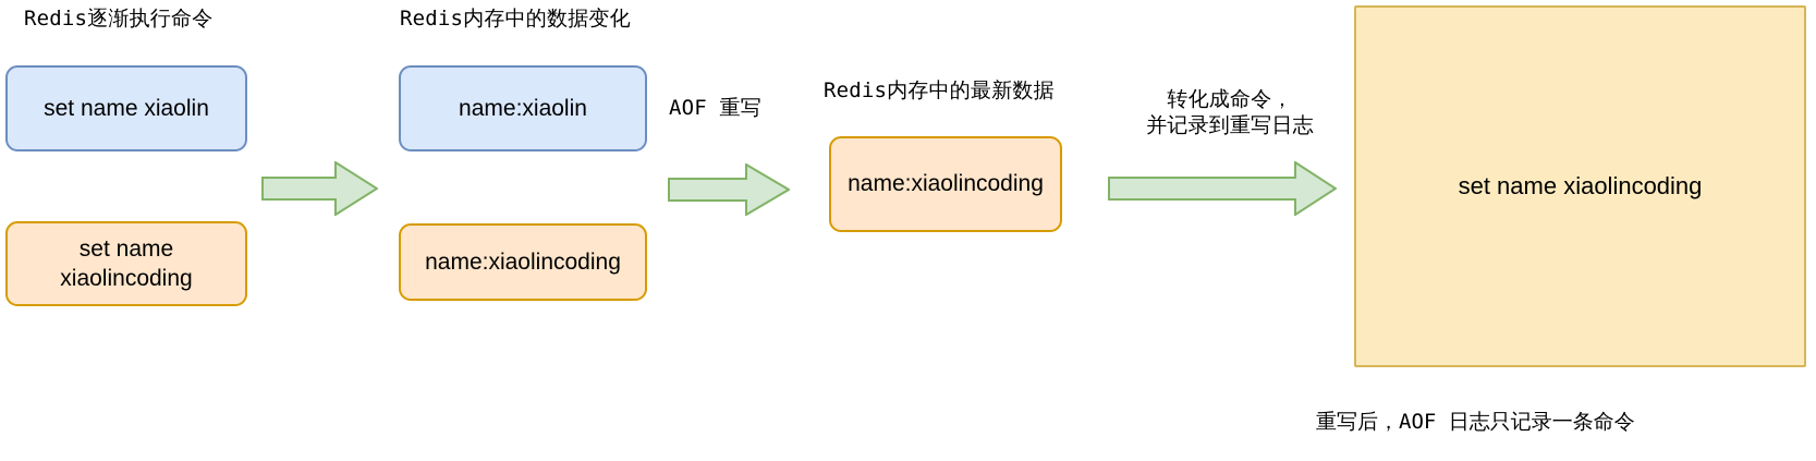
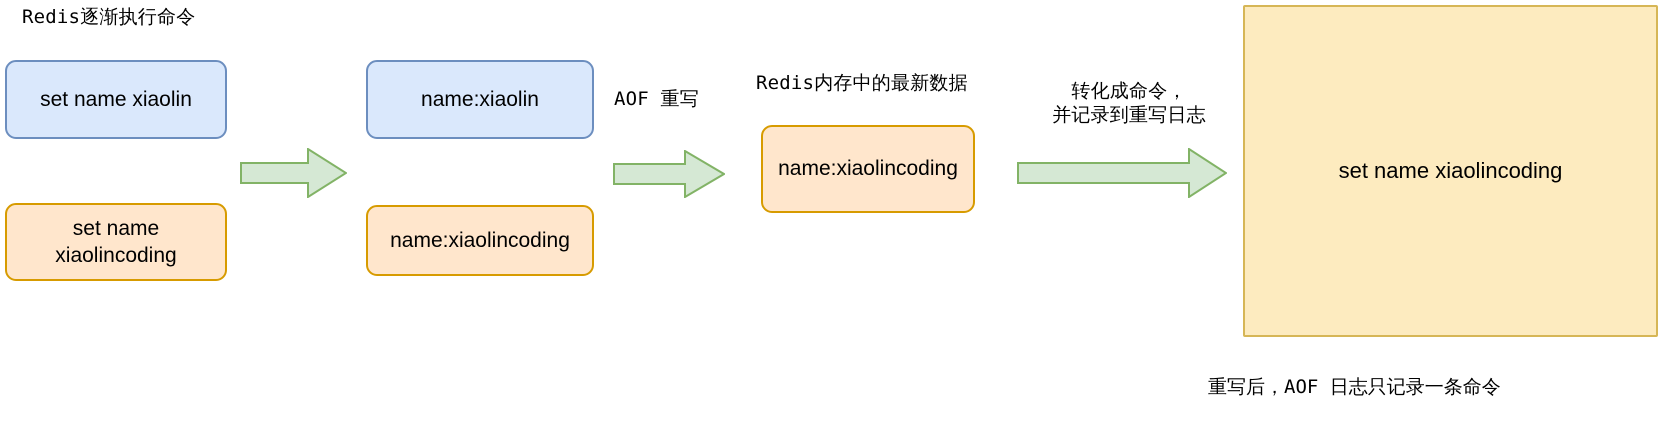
  Redis逐渐执行命令
  set name xiaolin
  set name
  xiaolincoding
- Redis内存中的数据变化
  name:xiaolin
  name:xiaolincoding
  AOF 重写
  Redis内存中的最新数据
  name:xiaolincoding
  转化成命令，
  并记录到重写日志
  set name xiaolincoding
  重写后，AOF 日志只记录一条命令
